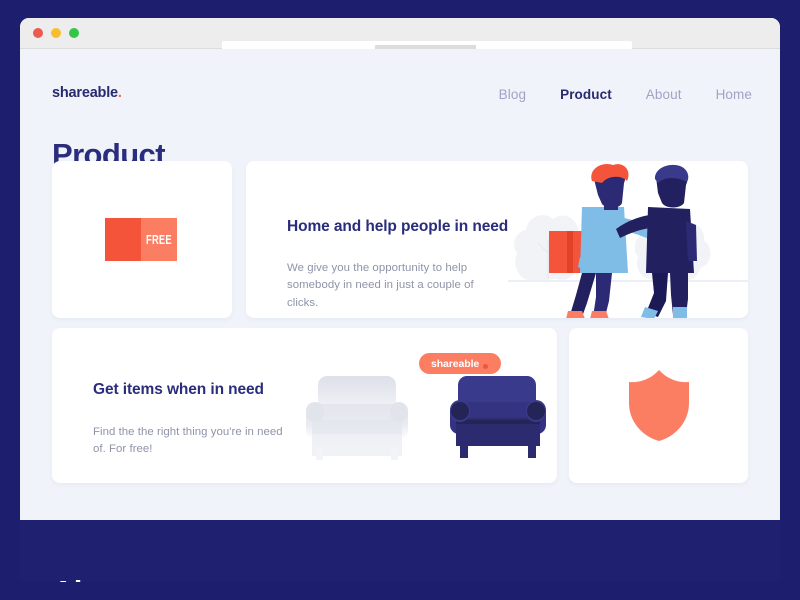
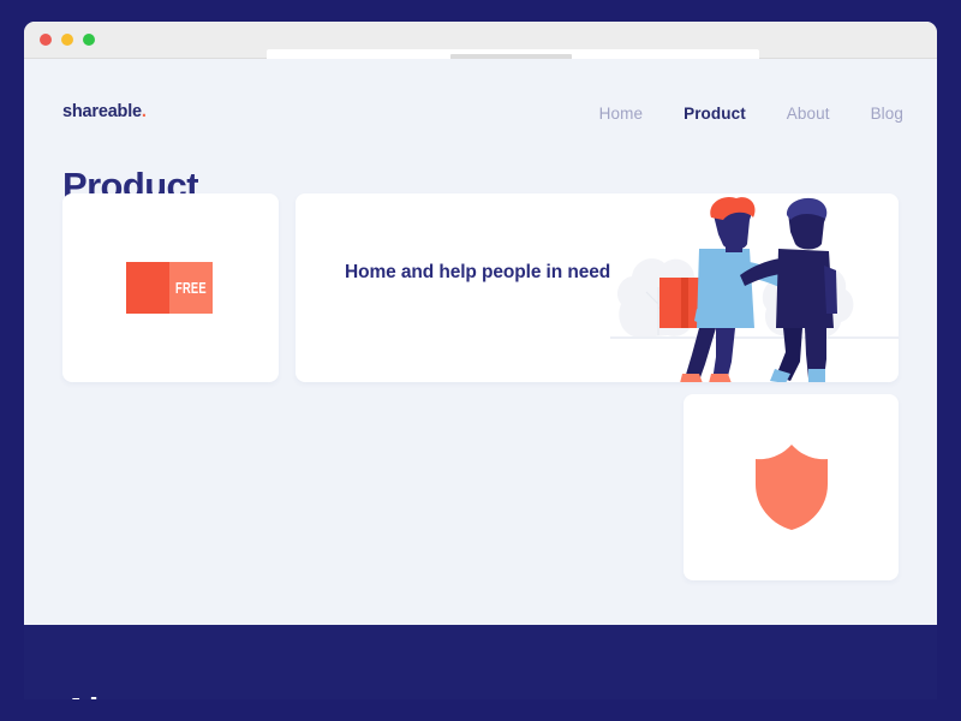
  shareable.
- Blog
+ Home
  Product
  About
- Home
+ Blog
  Product
  FREE
  Home and help people in need
- We give you the opportunity to help somebody in need in just a couple of clicks.
- Get items when in need
- Find the the right thing you're in need of. For free!
- shareable
